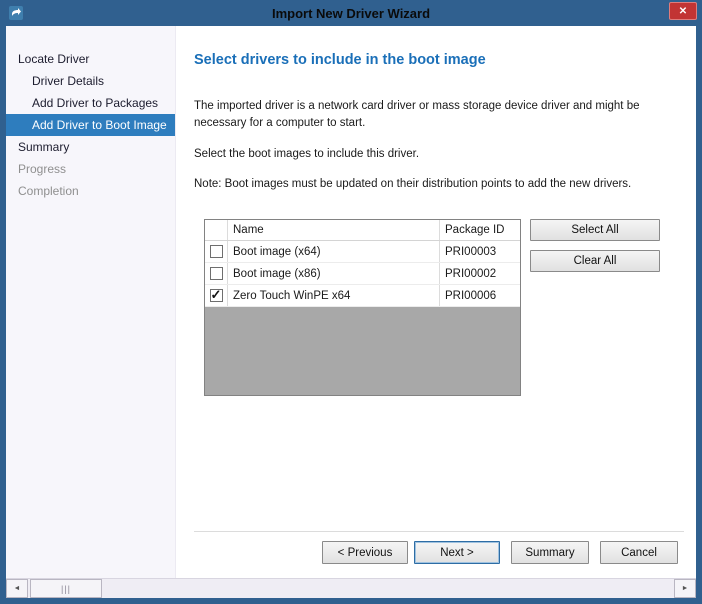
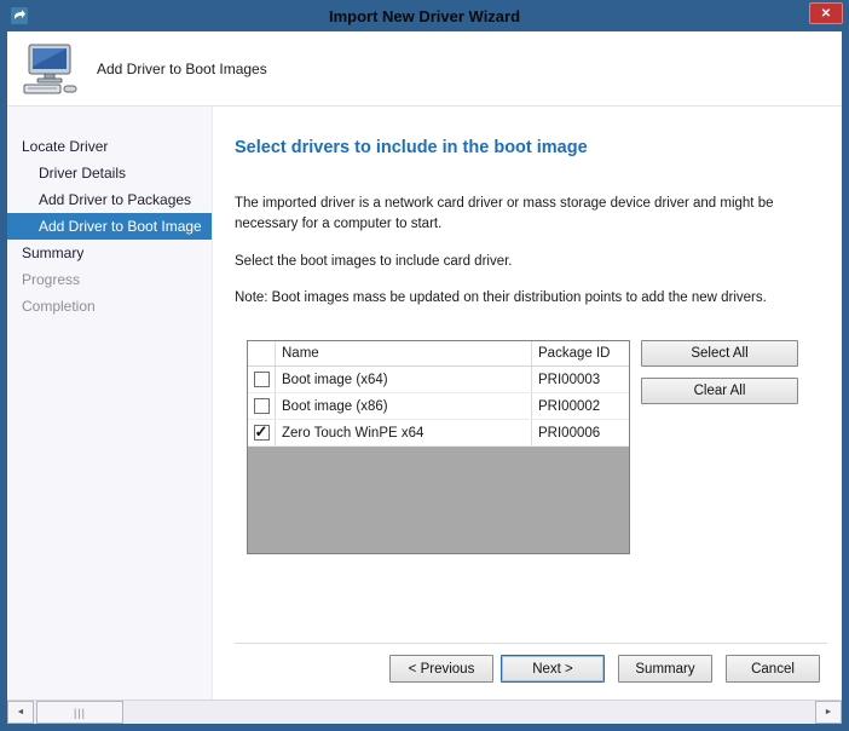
  Import New Driver Wizard
  ✕
+ Add Driver to Boot Images
  Locate Driver
  Driver Details
  Add Driver to Packages
  Add Driver to Boot Image
  Summary
  Progress
  Completion
  Select drivers to include in the boot image
  The imported driver is a network card driver or mass storage device driver and might be necessary for a computer to start.
- Select the boot images to include this driver.
+ Select the boot images to include card driver.
- Note: Boot images must be updated on their distribution points to add the new drivers.
+ Note: Boot images mass be updated on their distribution points to add the new drivers.
  Name
  Package ID
  Boot image (x64)
  PRI00003
  Boot image (x86)
  PRI00002
  Zero Touch WinPE x64
  PRI00006
  Select All
  Clear All
  < Previous
  Next >
  Summary
  Cancel
  |||
